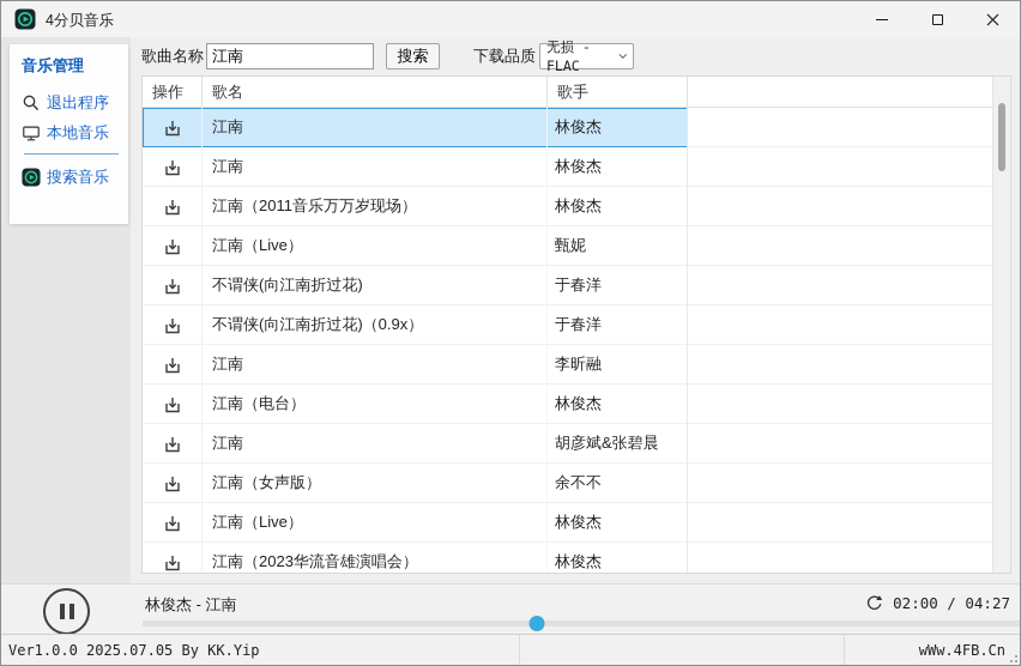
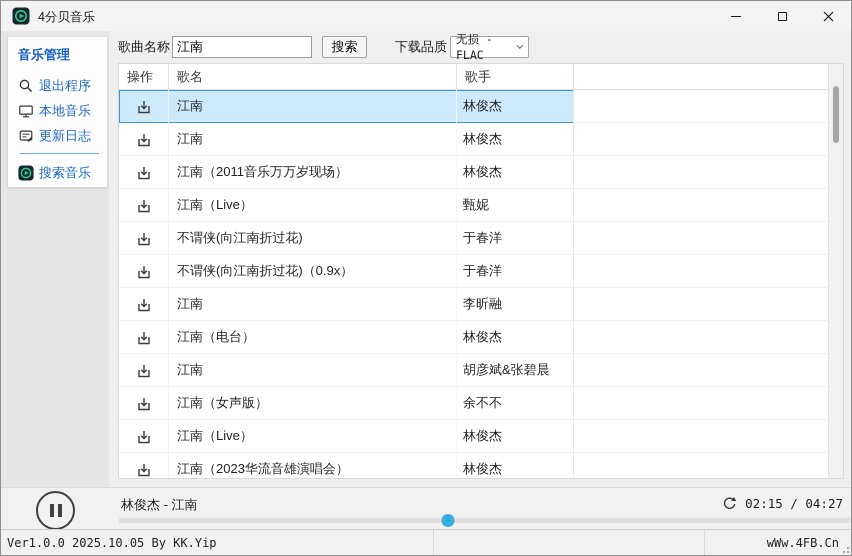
  4分贝音乐
  音乐管理
  退出程序
  本地音乐
+ 更新日志
  搜索音乐
  歌曲名称
  江南
  搜索
  下载品质
  无损 - FLAC
  操作
  歌名
  歌手
  江南
  林俊杰
  江南
  林俊杰
  江南（2011音乐万万岁现场）
  林俊杰
  江南（Live）
  甄妮
  不谓侠(向江南折过花)
  于春洋
  不谓侠(向江南折过花)（0.9x）
  于春洋
  江南
  李昕融
  江南（电台）
  林俊杰
  江南
  胡彦斌&张碧晨
  江南（女声版）
  余不不
  江南（Live）
  林俊杰
  江南（2023华流音雄演唱会）
  林俊杰
  林俊杰 - 江南
- 02:00 / 04:27
+ 02:15 / 04:27
- Ver1.0.0 2025.07.05 By KK.Yip
+ Ver1.0.0 2025.10.05 By KK.Yip
  wWw.4FB.Cn
